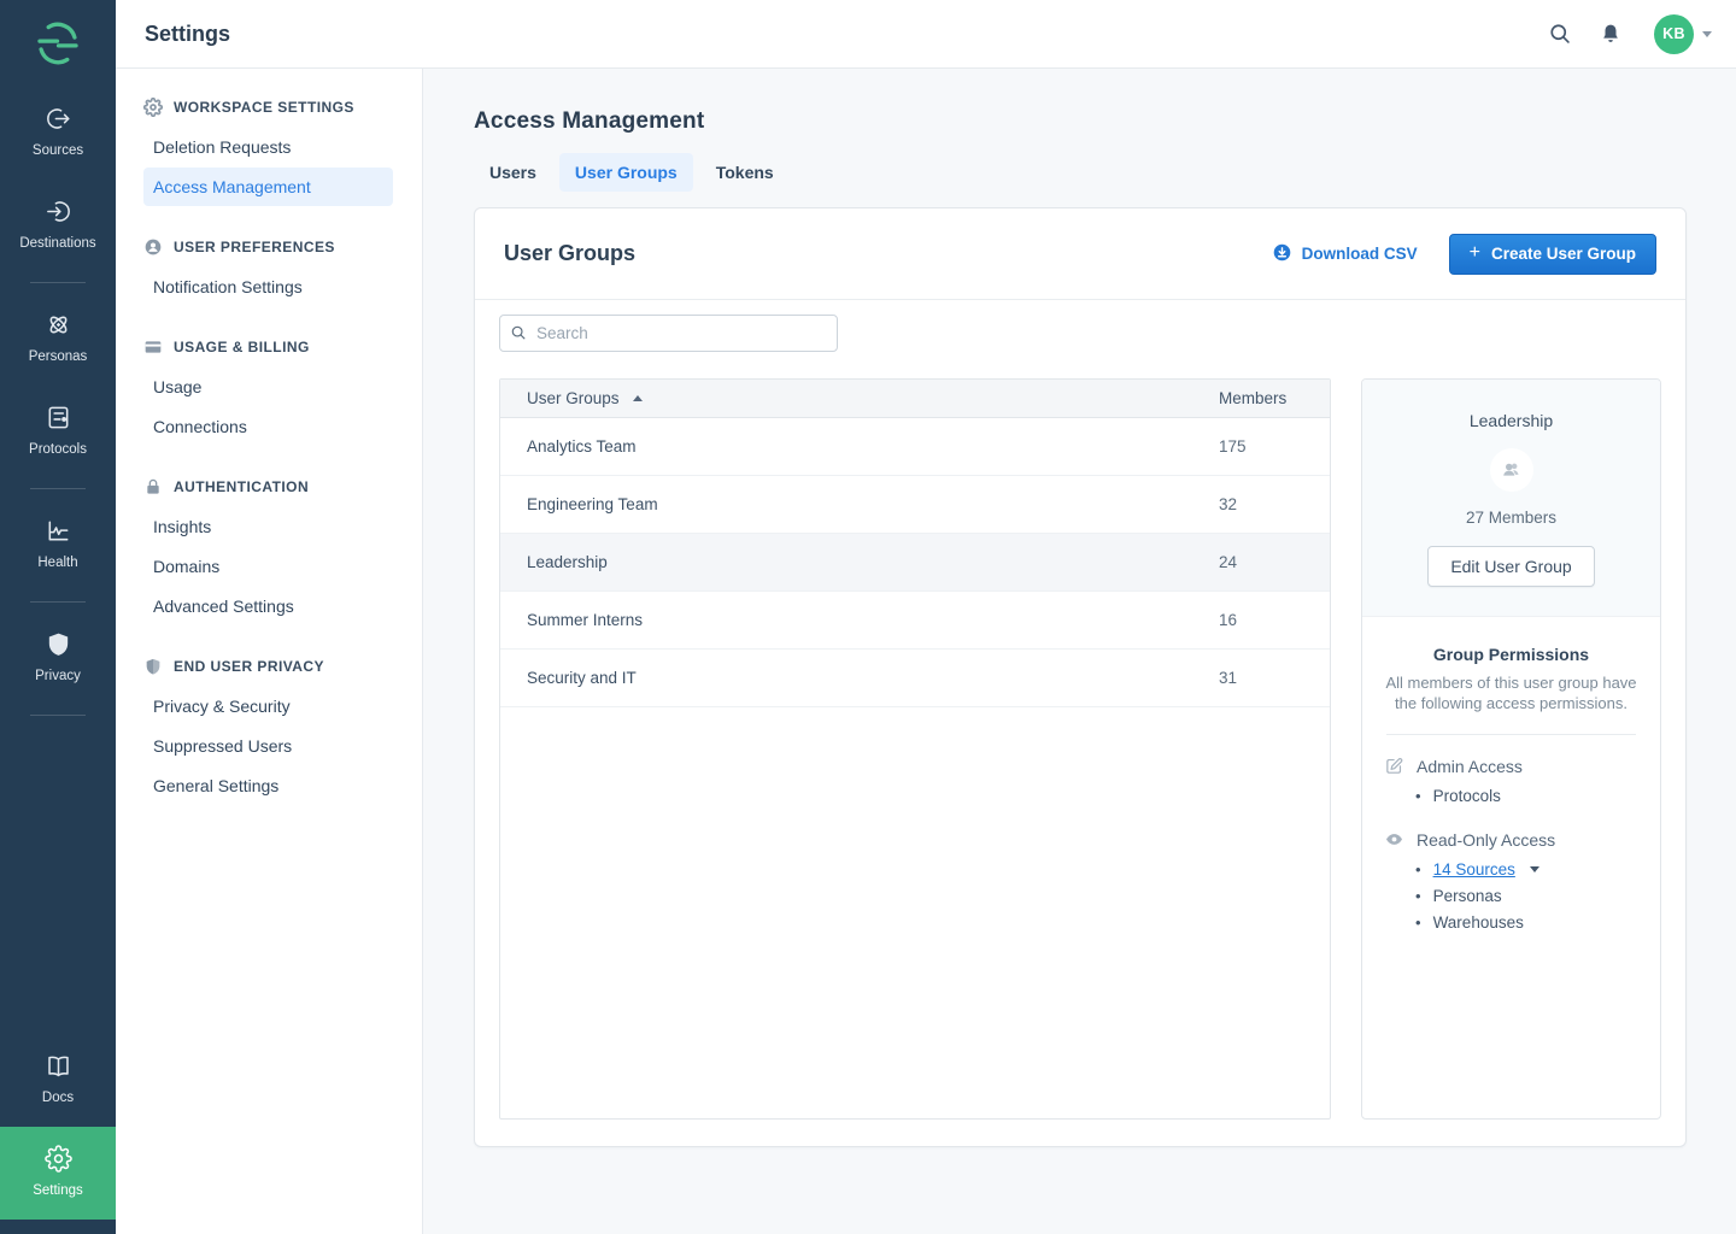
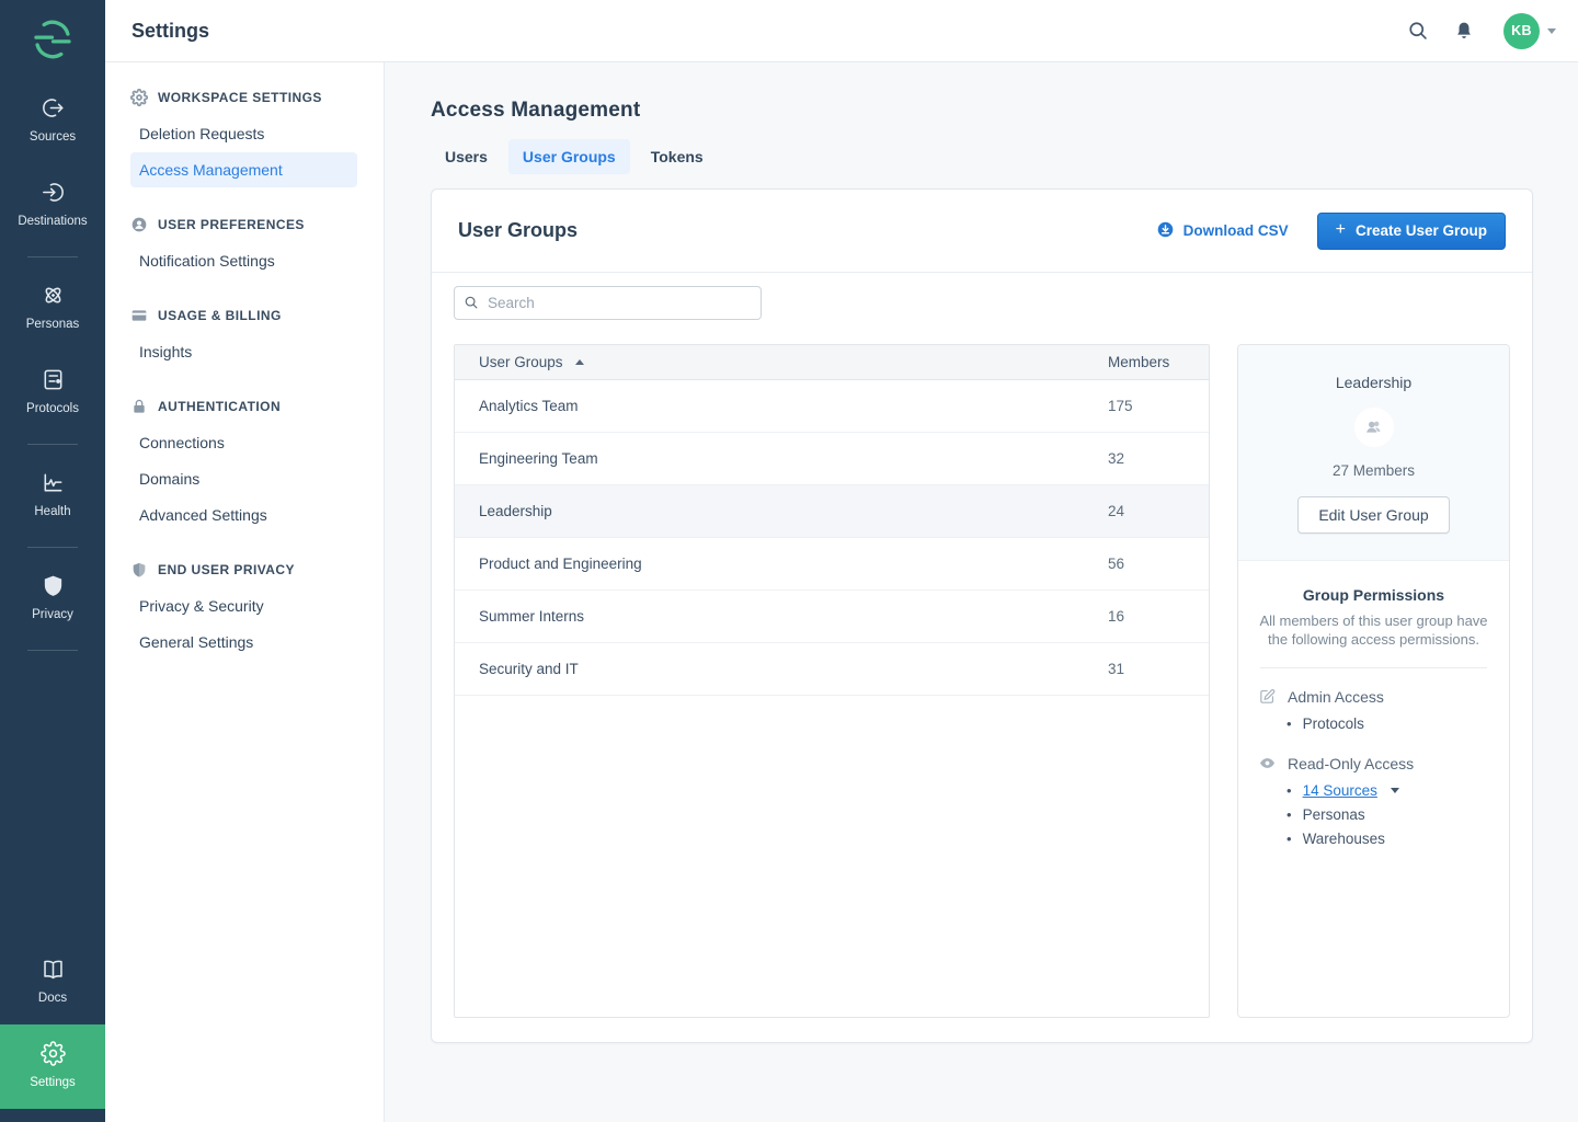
  Sources
  Destinations
  Personas
  Protocols
  Health
  Privacy
  Docs
  Settings
  Settings
  KB
  WORKSPACE SETTINGS
  Deletion Requests
  Access Management
  USER PREFERENCES
  Notification Settings
  USAGE & BILLING
- Usage
- Connections
+ Insights
  AUTHENTICATION
- Insights
+ Connections
  Domains
  Advanced Settings
  END USER PRIVACY
  Privacy & Security
- Suppressed Users
  General Settings
  Access Management
  Users
  User Groups
  Tokens
  User Groups
  Download CSV
  +
  Create User Group
  Search
  User Groups
  Members
  Analytics Team
  175
  Engineering Team
  32
  Leadership
  24
+ Product and Engineering
+ 56
  Summer Interns
  16
  Security and IT
  31
  Leadership
  27 Members
  Edit User Group
  Group Permissions
  All members of this user group have the following access permissions.
  Admin Access
  •
  Protocols
  Read-Only Access
  •
  14 Sources
  •
  Personas
  •
  Warehouses
